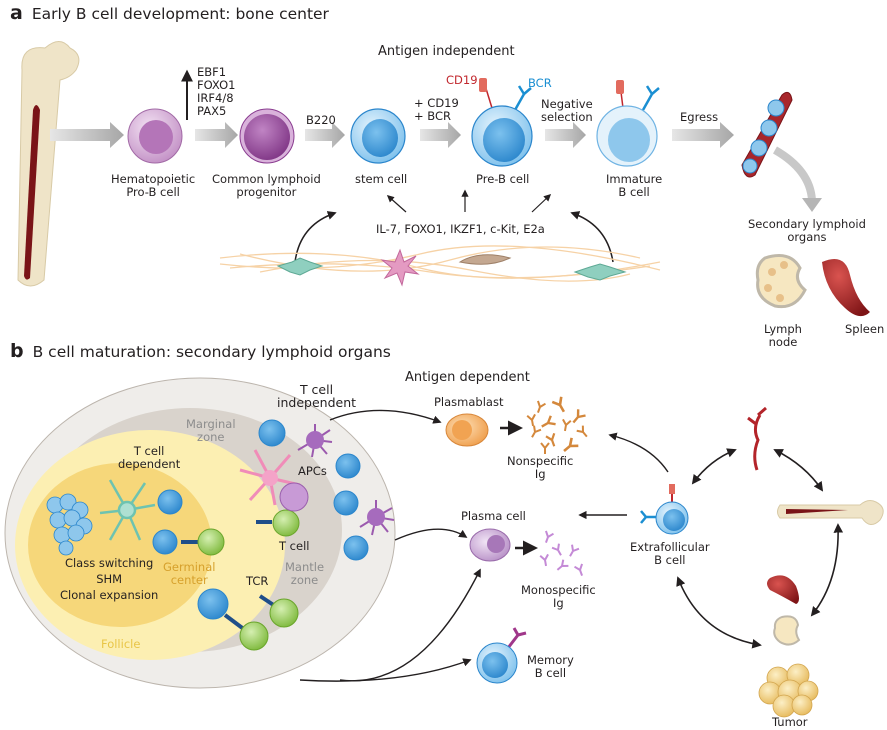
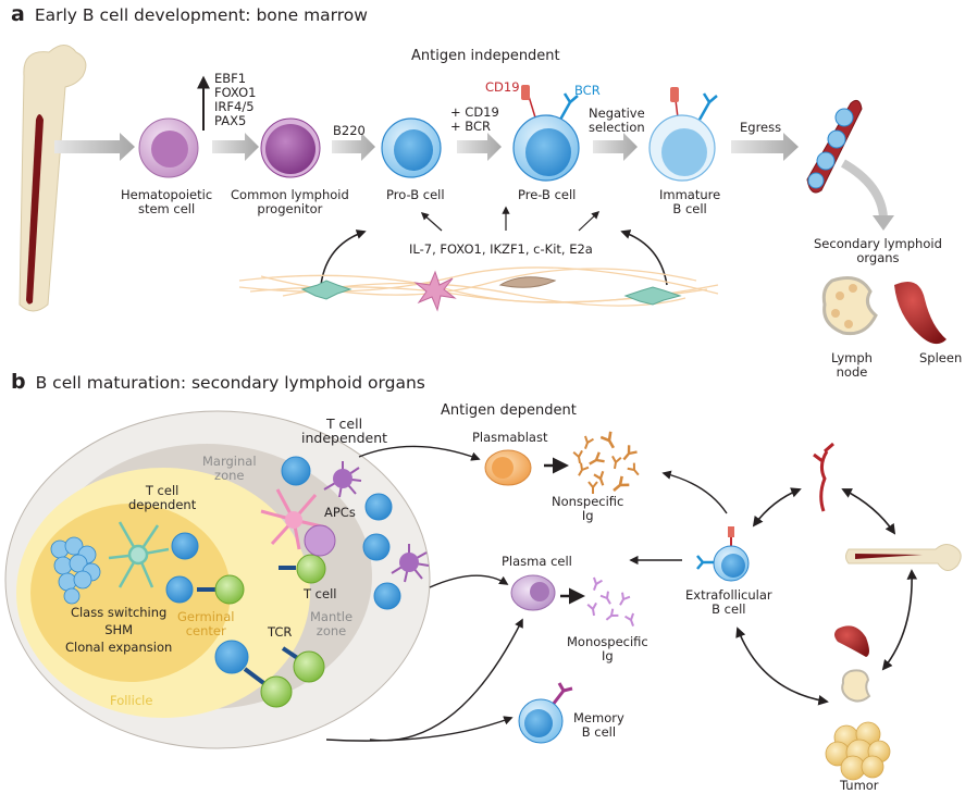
- a Early B cell development: bone center
+ a Early B cell development: bone marrow
  Antigen independent
  EBF1
  FOXO1
- IRF4/8
+ IRF4/5
  PAX5
  B220
  + CD19
  + BCR
  CD19
  BCR
  Negative
  selection
  Egress
  Hematopoietic
- Pro-B cell
+ stem cell
  Common lymphoid
  progenitor
- stem cell
+ Pro-B cell
  Pre-B cell
  Immature
  B cell
  IL-7, FOXO1, IKZF1, c-Kit, E2a
  Secondary lymphoid
  organs
  Lymph
  node
  Spleen
  b B cell maturation: secondary lymphoid organs
  Antigen dependent
  T cell
  independent
  Marginal
  zone
  T cell
  dependent
  APCs
  T cell
  Mantle
  zone
  Germinal
  center
  Class switching
  SHM
  Clonal expansion
  TCR
  Follicle
  Plasmablast
  Nonspecific
  Ig
  Plasma cell
  Monospecific
  Ig
  Memory
  B cell
  Extrafollicular
  B cell
  Tumor
